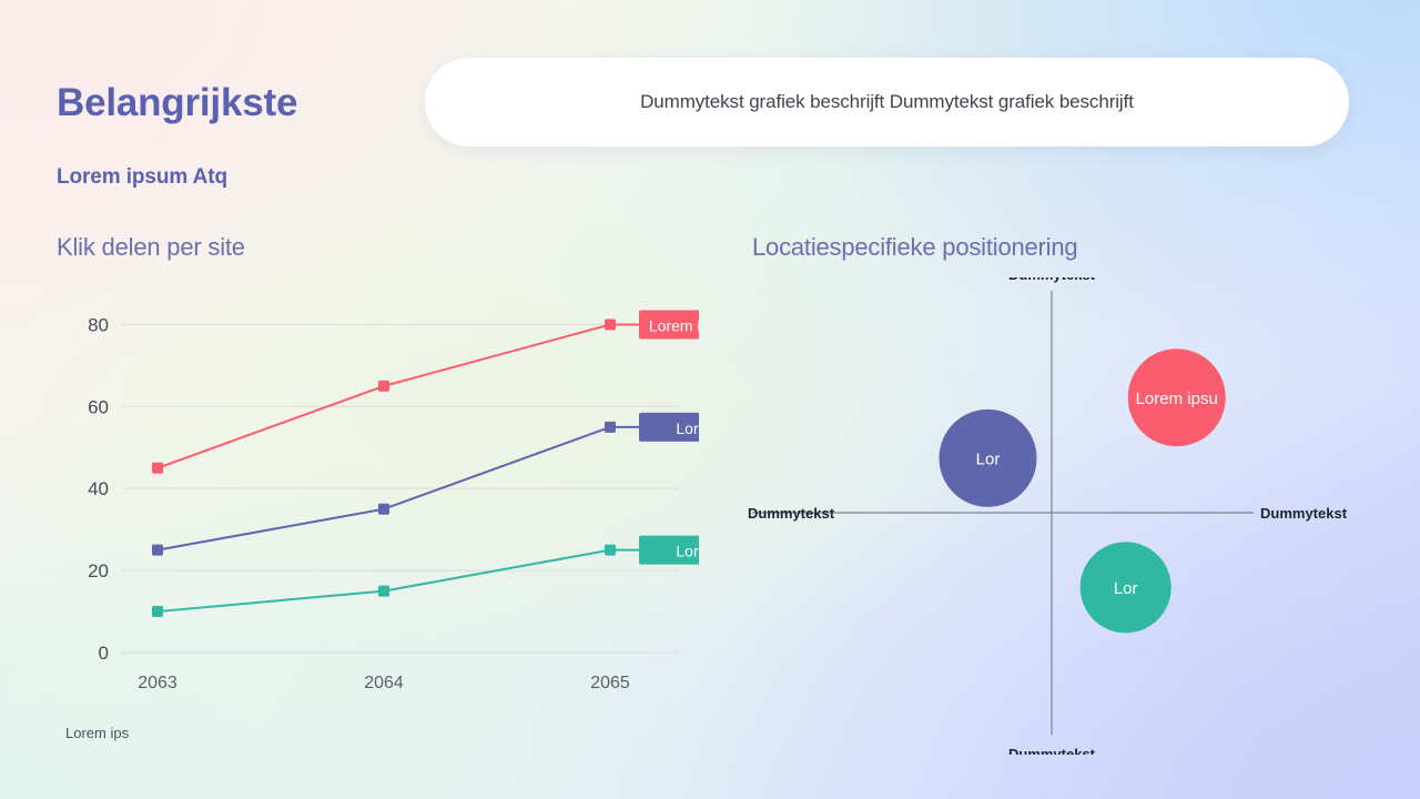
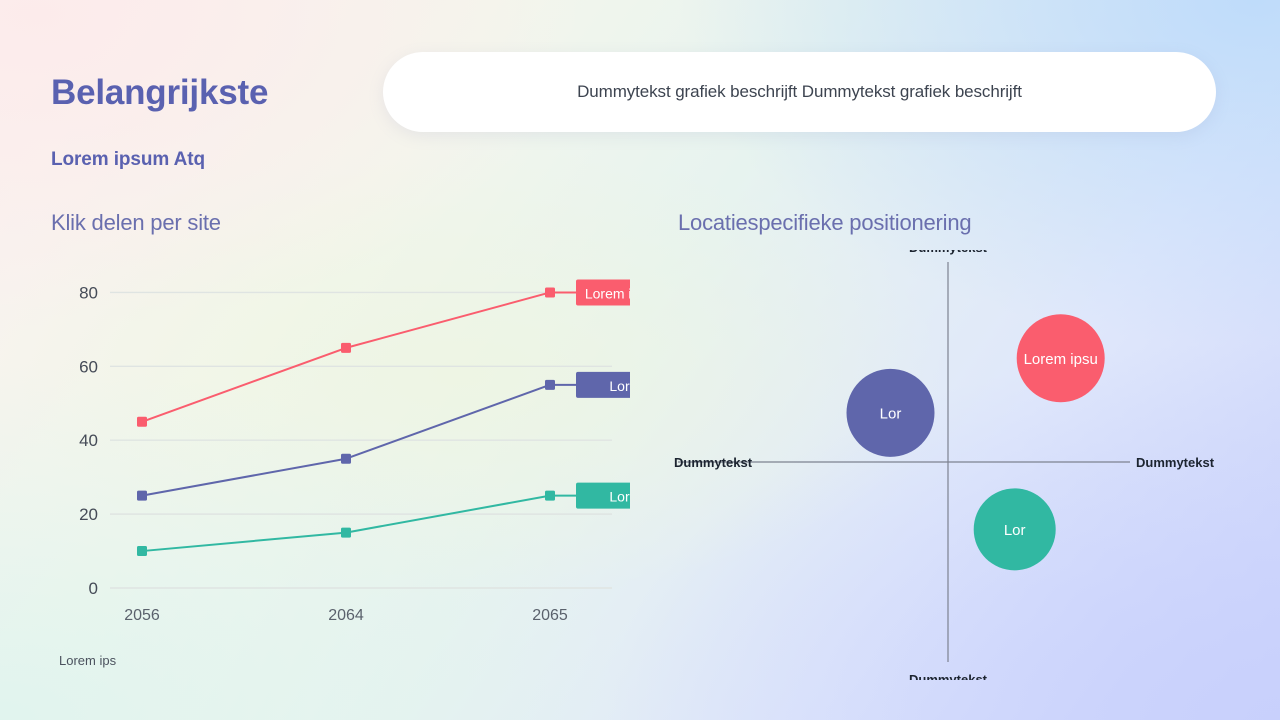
  Belangrijkste
  Lorem ipsum Atq
  Dummytekst grafiek beschrijft Dummytekst grafiek beschrijft
  Klik delen per site
  Locatiespecifieke positionering
  0
  20
  40
  60
  80
- 2063
+ 2056
  2064
  2065
  Lor
  Lor
  Lorem ips
  Dummytekst
  Dummytekst
  Dummytekst
  Lorem ipsu
  Lor
  Lor
